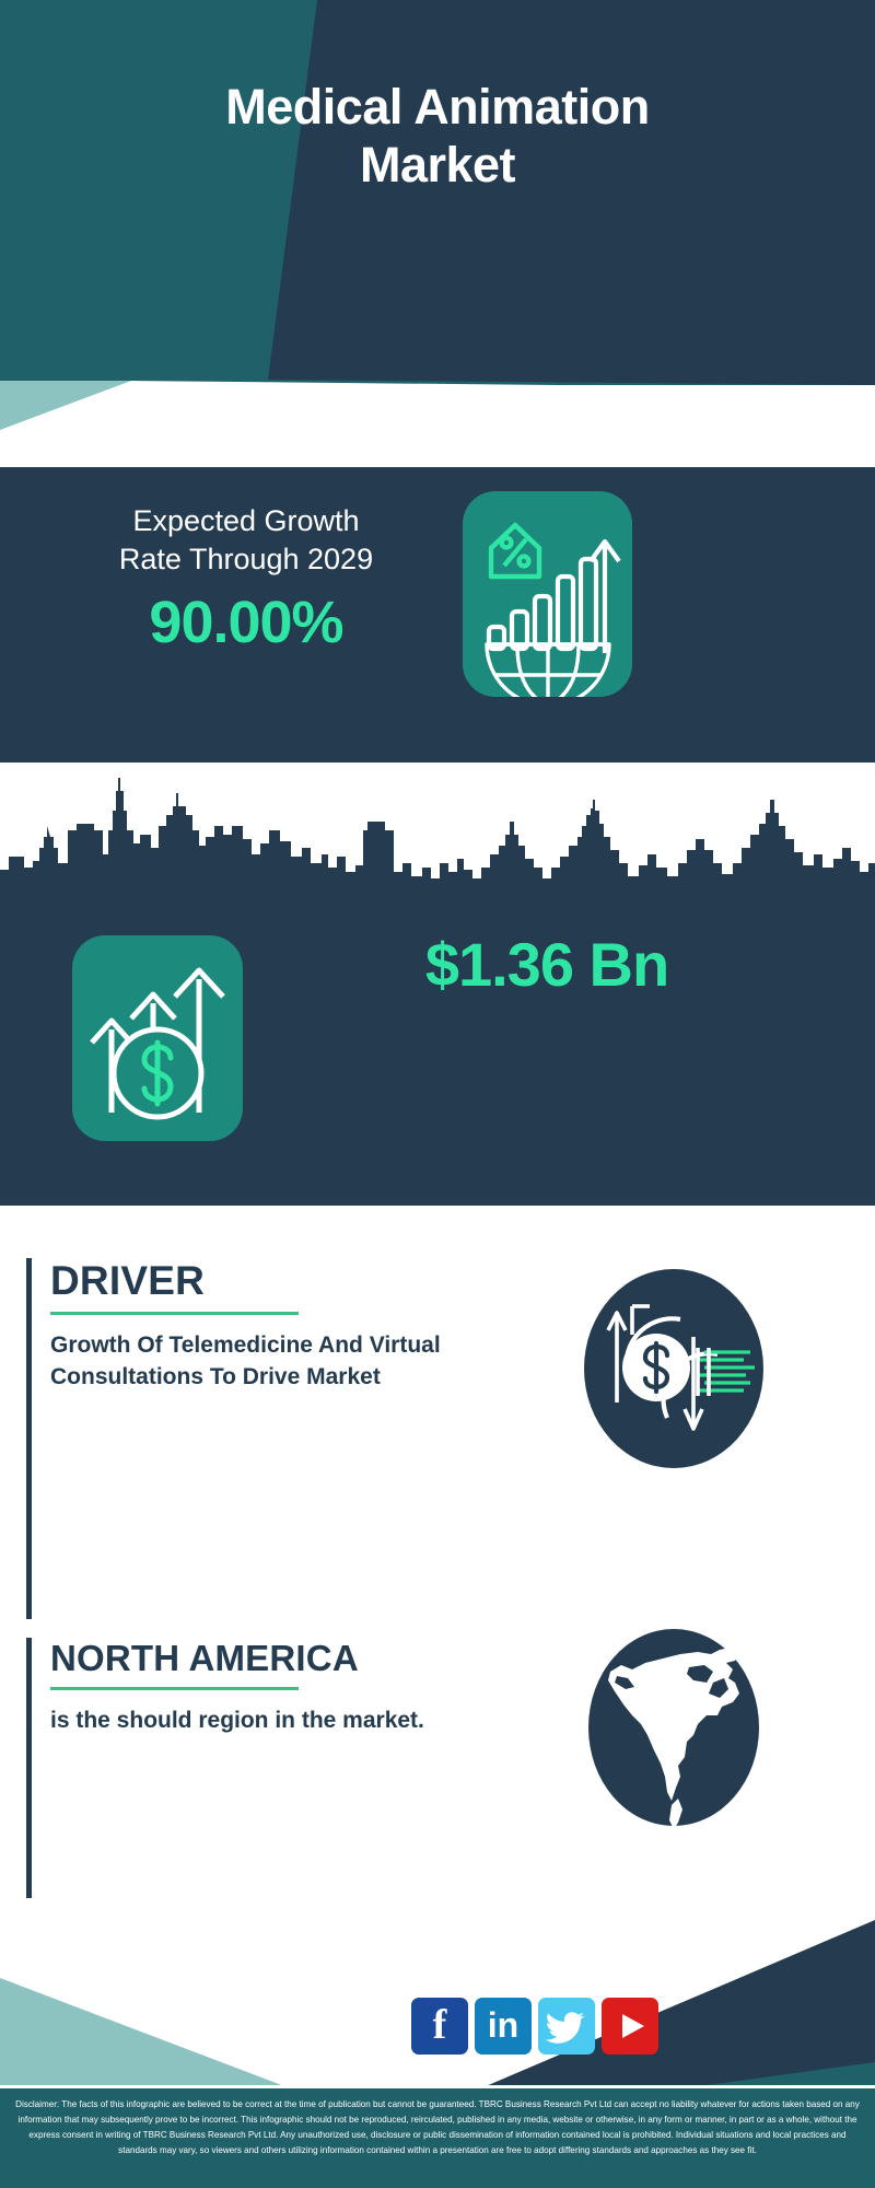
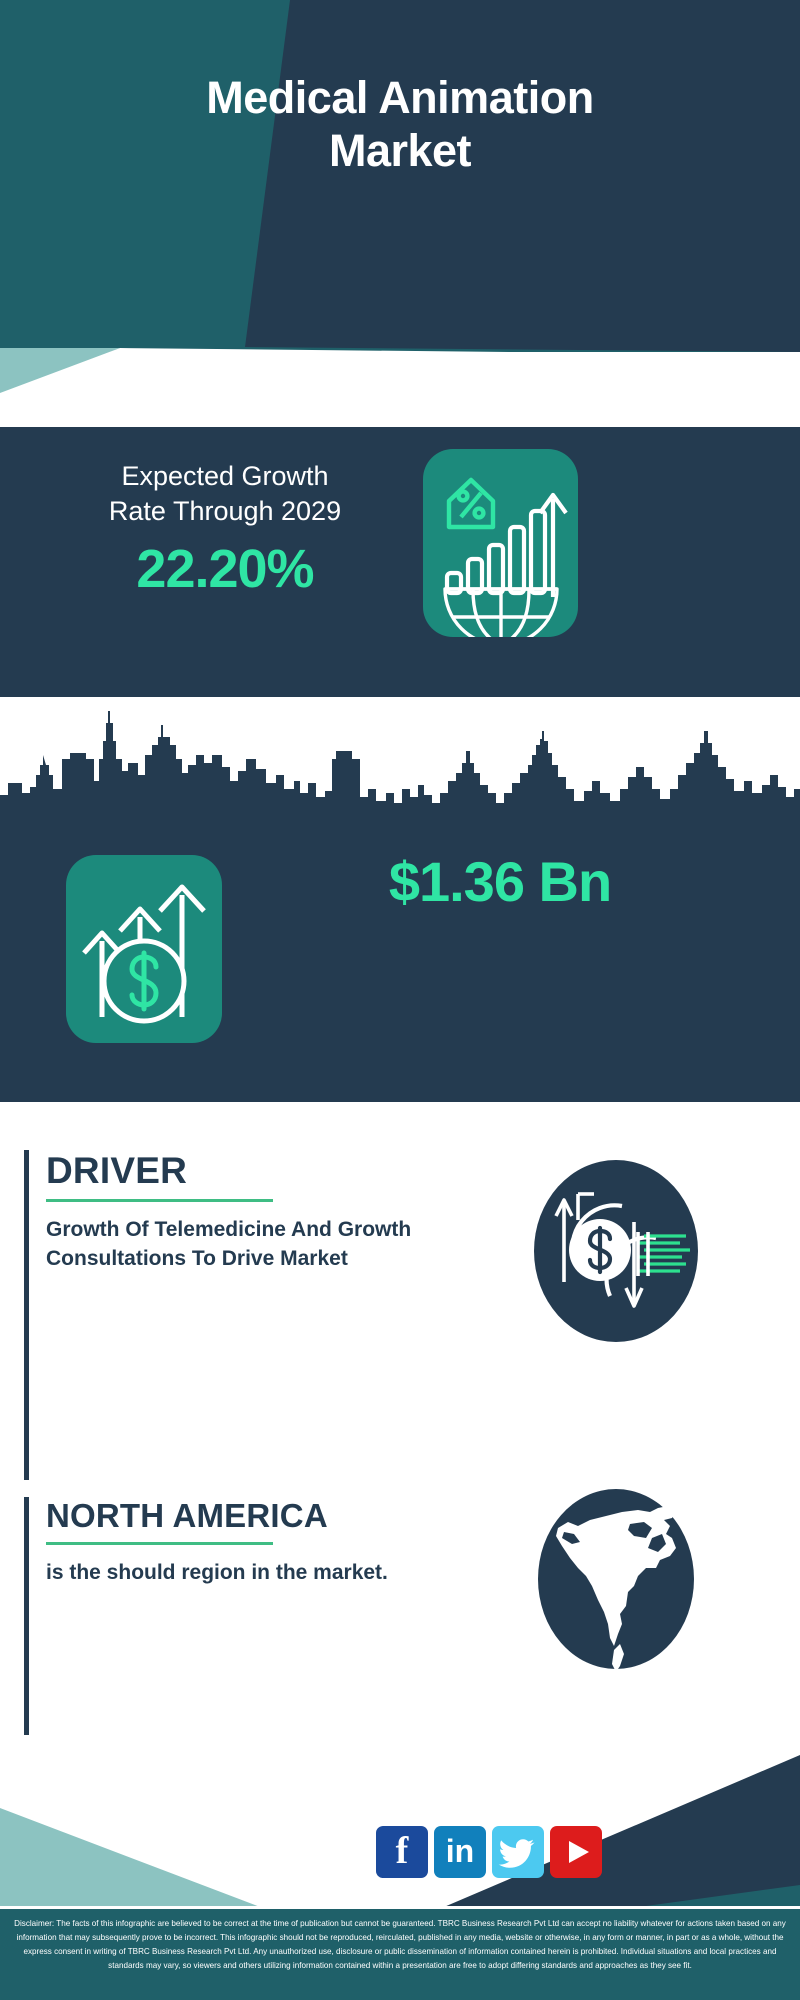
  Medical Animation
  Market
  Expected Growth
  Rate Through 2029
- 90.00%
+ 22.20%
  $1.36 Bn
  DRIVER
- Growth Of Telemedicine And Virtual Consultations To Drive Market
+ Growth Of Telemedicine And Growth Consultations To Drive Market
  NORTH AMERICA
  is the should region in the market.
  f
  in
- Disclaimer: The facts of this infographic are believed to be correct at the time of publication but cannot be guaranteed. TBRC Business Research Pvt Ltd can accept no liability whatever for actions taken based on any information that may subsequently prove to be incorrect. This infographic should not be reproduced, reirculated, published in any media, website or otherwise, in any form or manner, in part or as a whole, without the express consent in writing of TBRC Business Research Pvt Ltd. Any unauthorized use, disclosure or public dissemination of information contained local is prohibited. Individual situations and local practices and standards may vary, so viewers and others utilizing information contained within a presentation are free to adopt differing standards and approaches as they see fit.
+ Disclaimer: The facts of this infographic are believed to be correct at the time of publication but cannot be guaranteed. TBRC Business Research Pvt Ltd can accept no liability whatever for actions taken based on any information that may subsequently prove to be incorrect. This infographic should not be reproduced, reirculated, published in any media, website or otherwise, in any form or manner, in part or as a whole, without the express consent in writing of TBRC Business Research Pvt Ltd. Any unauthorized use, disclosure or public dissemination of information contained herein is prohibited. Individual situations and local practices and standards may vary, so viewers and others utilizing information contained within a presentation are free to adopt differing standards and approaches as they see fit.
